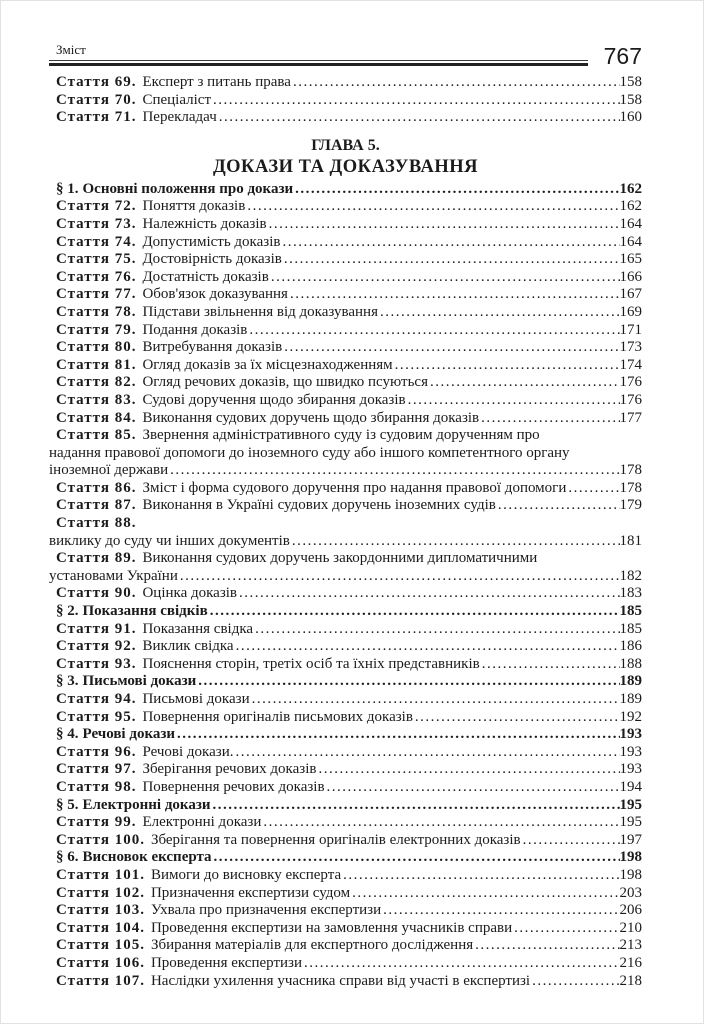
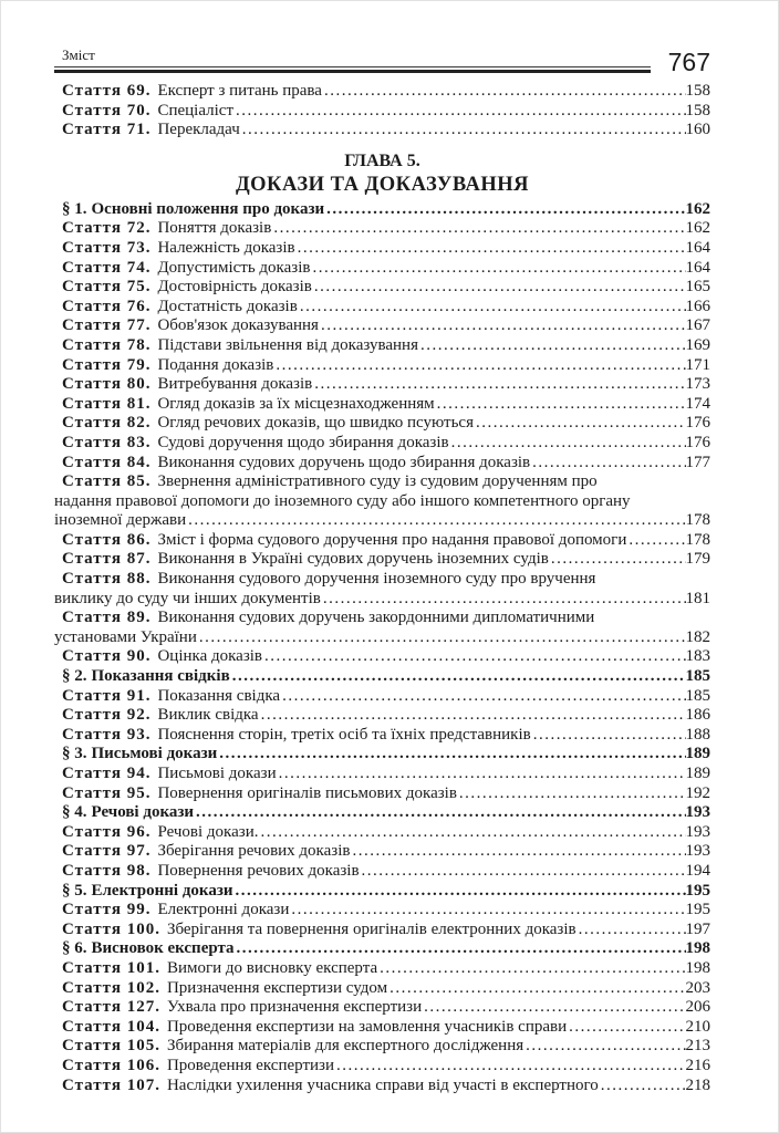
  Зміст
  767
  Стаття 69.
  Експерт з питань права
  158
  Стаття 70.
  Спеціаліст
  158
  Стаття 71.
  Перекладач
  160
  ГЛАВА 5.
  ДОКАЗИ ТА ДОКАЗУВАННЯ
  § 1.
  Основні положення про докази
  162
  Стаття 72.
  Поняття доказів
  162
  Стаття 73.
  Належність доказів
  164
  Стаття 74.
  Допустимість доказів
  164
  Стаття 75.
  Достовірність доказів
  165
  Стаття 76.
  Достатність доказів
  166
  Стаття 77.
  Обов'язок доказування
  167
  Стаття 78.
  Підстави звільнення від доказування
  169
  Стаття 79.
  Подання доказів
  171
  Стаття 80.
  Витребування доказів
  173
  Стаття 81.
  Огляд доказів за їх місцезнаходженням
  174
  Стаття 82.
  Огляд речових доказів, що швидко псуються
  176
  Стаття 83.
  Судові доручення щодо збирання доказів
  176
  Стаття 84.
  Виконання судових доручень щодо збирання доказів
  177
  Стаття 85.
  Звернення адміністративного суду із судовим дорученням про
  надання правової допомоги до іноземного суду або іншого компетентного органу
  іноземної держави
  178
  Стаття 86.
  Зміст і форма судового доручення про надання правової допомоги
  178
  Стаття 87.
  Виконання в Україні судових доручень іноземних судів
  179
  Стаття 88.
+ Виконання судового доручення іноземного суду про вручення
  виклику до суду чи інших документів
  181
  Стаття 89.
  Виконання судових доручень закордонними дипломатичними
  установами України
  182
  Стаття 90.
  Оцінка доказів
  183
  § 2.
  Показання свідків
  185
  Стаття 91.
  Показання свідка
  185
  Стаття 92.
  Виклик свідка
  186
  Стаття 93.
  Пояснення сторін, третіх осіб та їхніх представників
  188
  § 3.
  Письмові докази
  189
  Стаття 94.
  Письмові докази
  189
  Стаття 95.
  Повернення оригіналів письмових доказів
  192
  § 4.
  Речові докази
  193
  Стаття 96.
  Речові докази.
  193
  Стаття 97.
  Зберігання речових доказів
  193
  Стаття 98.
  Повернення речових доказів
  194
  § 5.
  Електронні докази
  195
  Стаття 99.
  Електронні докази
  195
  Стаття 100.
  Зберігання та повернення оригіналів електронних доказів
  197
  § 6.
  Висновок експерта
  198
  Стаття 101.
  Вимоги до висновку експерта
  198
  Стаття 102.
  Призначення експертизи судом
  203
- Стаття 103.
+ Стаття 127.
  Ухвала про призначення експертизи
  206
  Стаття 104.
  Проведення експертизи на замовлення учасників справи
  210
  Стаття 105.
  Збирання матеріалів для експертного дослідження
  213
  Стаття 106.
  Проведення експертизи
  216
  Стаття 107.
- Наслідки ухилення учасника справи від участі в експертизі
+ Наслідки ухилення учасника справи від участі в експертного
  218
